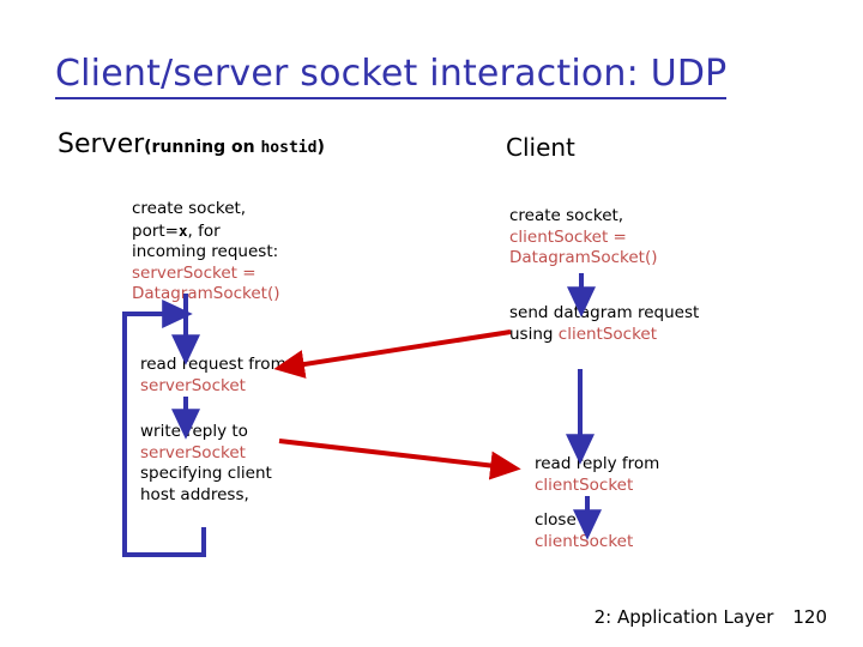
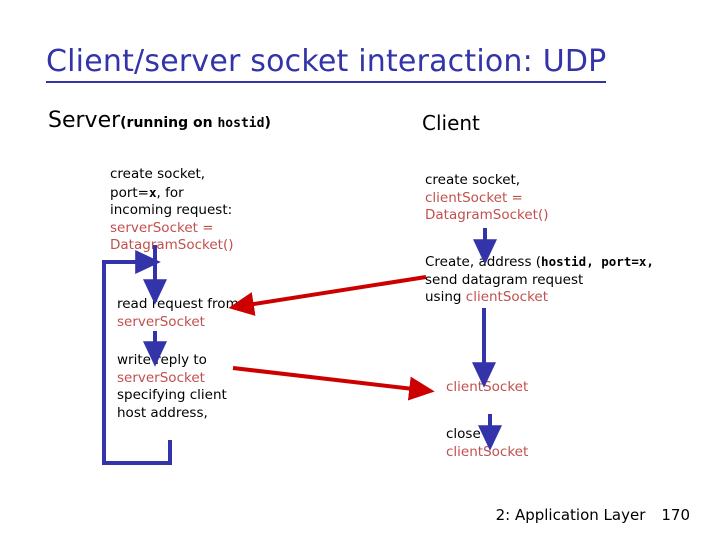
  Client/server socket interaction: UDP
  Server(running on hostid)
  Client
  create socket,
  port=x, for
  incoming request:
  serverSocket =
  DatagamSocket()
  read request from
  serverSocket
  write reply to
  serverSocket
  specifying client
  host address,
  create socket,
  clientSocket =
  DatagramSocket()
+ Create, address (hostid, port=x,
  send datagram request
  using clientSocket
- read reply from
  clientSocket
  close
  clientSocket
- 2: Application Layer 120
+ 2: Application Layer 170
